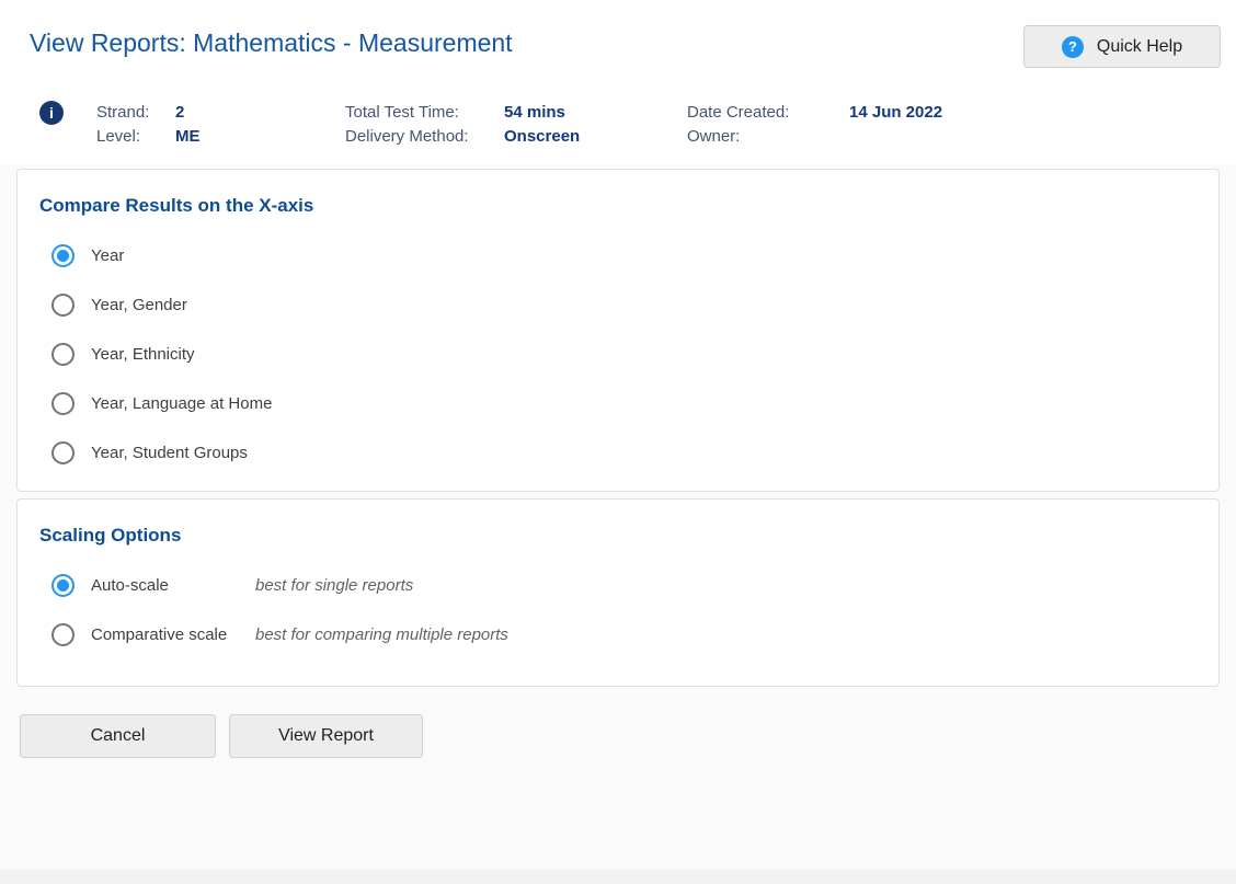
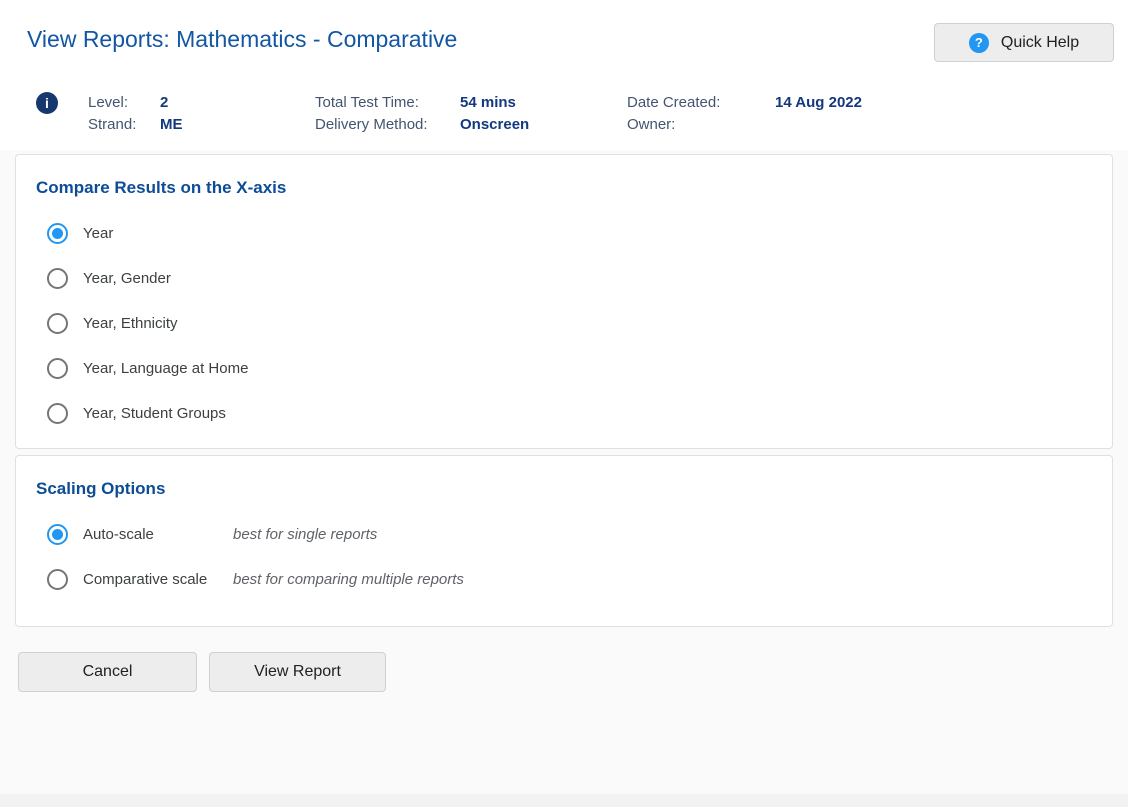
- View Reports: Mathematics - Measurement
+ View Reports: Mathematics - Comparative
  ?
  Quick Help
  i
- Strand:
+ Level:
  2
- Level:
+ Strand:
  ME
  Total Test Time:
  54 mins
  Delivery Method:
  Onscreen
  Date Created:
- 14 Jun 2022
+ 14 Aug 2022
  Owner:
  Compare Results on the X-axis
  Year
  Year, Gender
  Year, Ethnicity
  Year, Language at Home
  Year, Student Groups
  Scaling Options
  Auto-scale
  best for single reports
  Comparative scale
  best for comparing multiple reports
  Cancel
  View Report
